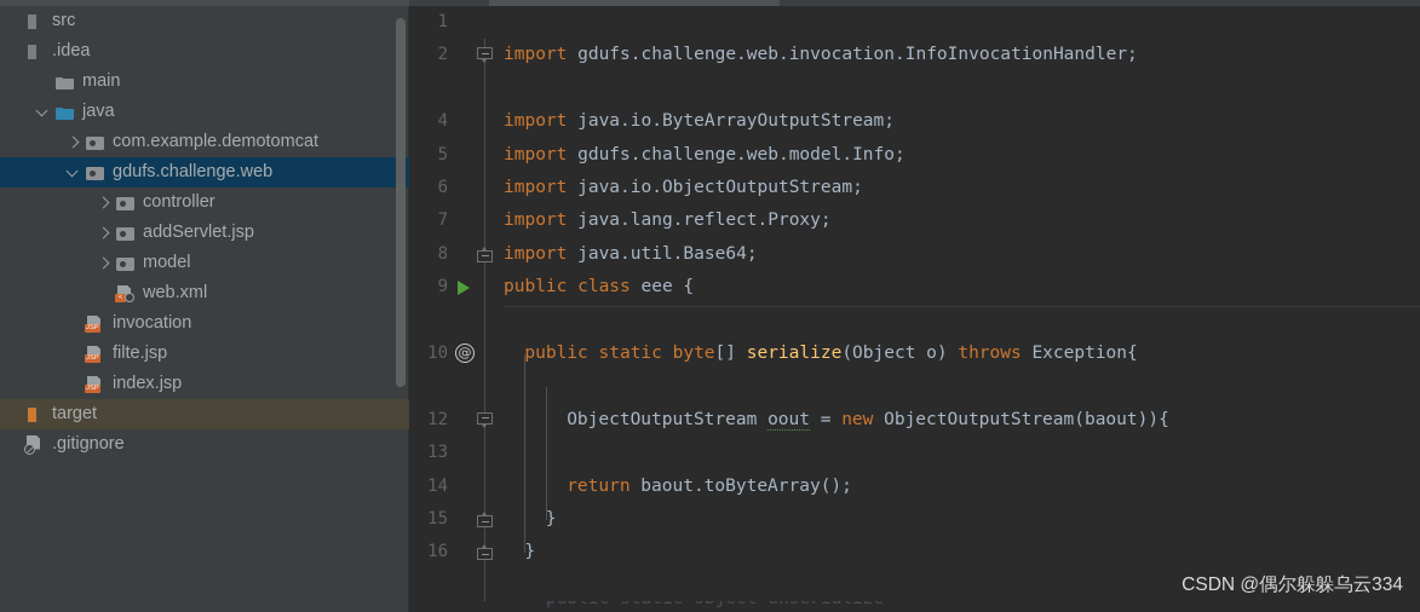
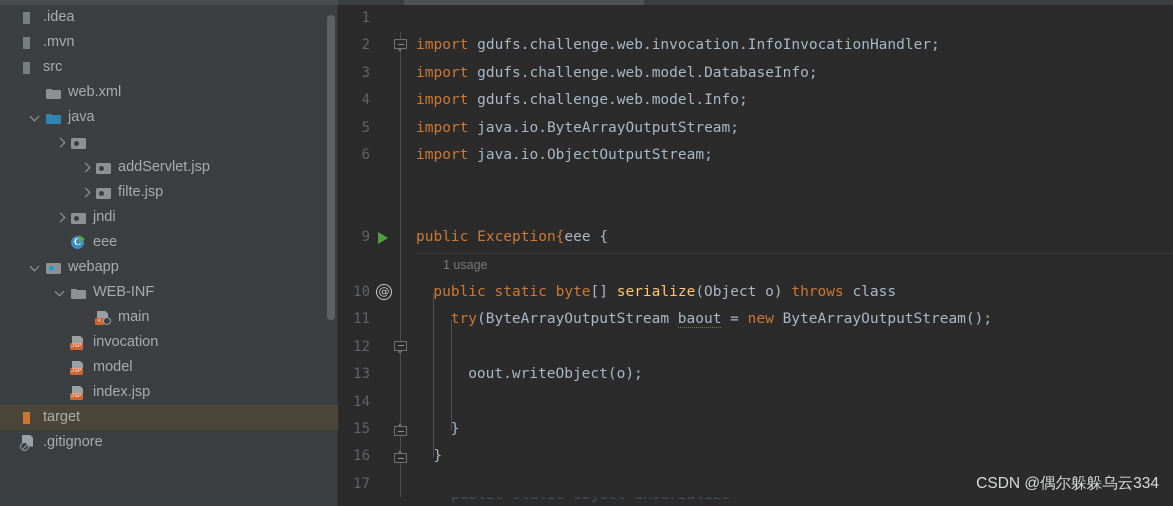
- src
+ .idea
+ .mvn
- .idea
+ src
- main
+ web.xml
  java
- com.example.demotomcat
- gdufs.challenge.web
- controller
  addServlet.jsp
- model
+ filte.jsp
+ jndi
+ C
+ eee
+ webapp
+ WEB-INF
- web.xml
+ main
  invocation
- filte.jsp
+ model
  index.jsp
  target
  .gitignore
  1
  2
  import gdufs.challenge.web.invocation.InfoInvocationHandler;
+ 3
+ import gdufs.challenge.web.model.DatabaseInfo;
  4
- import java.io.ByteArrayOutputStream;
+ import gdufs.challenge.web.model.Info;
  5
- import gdufs.challenge.web.model.Info;
+ import java.io.ByteArrayOutputStream;
  6
  import java.io.ObjectOutputStream;
- 7
- import java.lang.reflect.Proxy;
- 8
- import java.util.Base64;
  9
- public class eee {
+ public Exception{eee {
+ 1 usage
  10
  @
- public static byte[] serialize(Object o) throws Exception{
+ public static byte[] serialize(Object o) throws class
+ 11
+ try(ByteArrayOutputStream baout = new ByteArrayOutputStream();
  12
- ObjectOutputStream oout = new ObjectOutputStream(baout)){
  13
+ oout.writeObject(o);
  14
- return baout.toByteArray();
  15
  }
  16
  }
+ 17
  CSDN @偶尔躲躲乌云334
